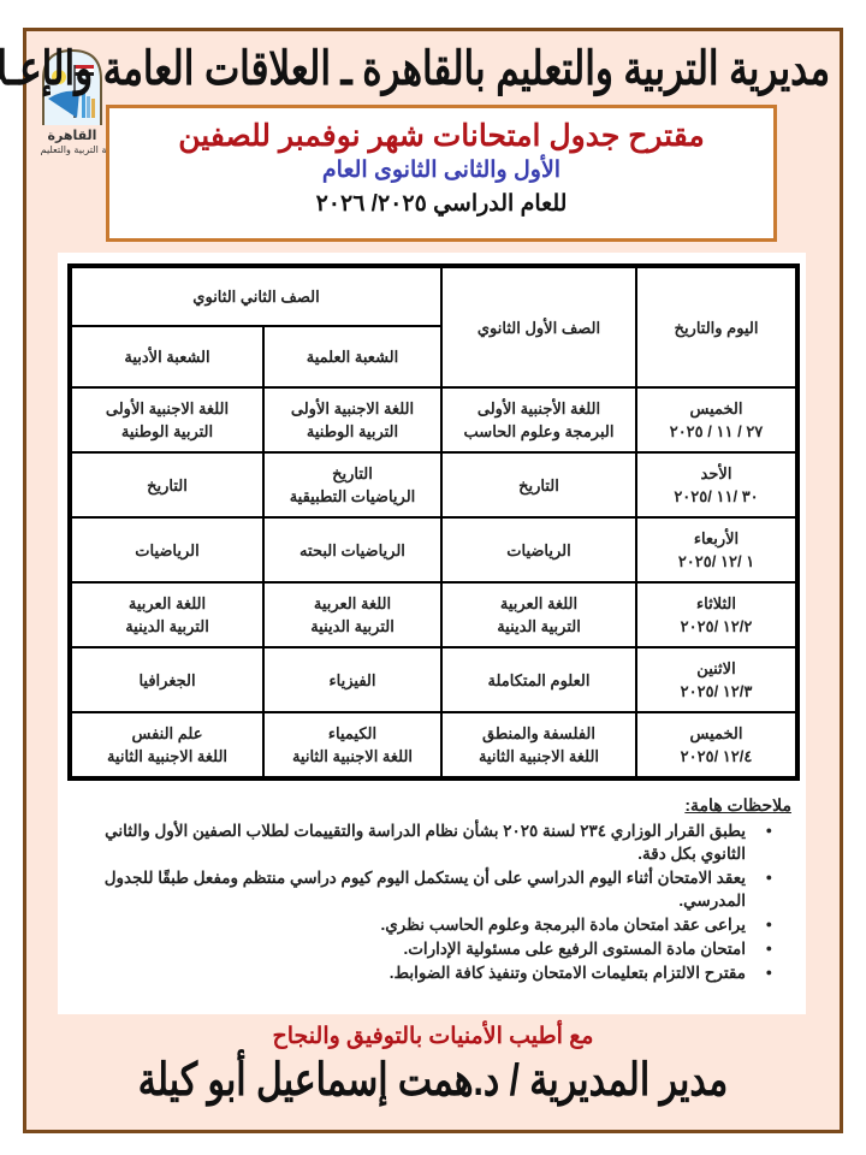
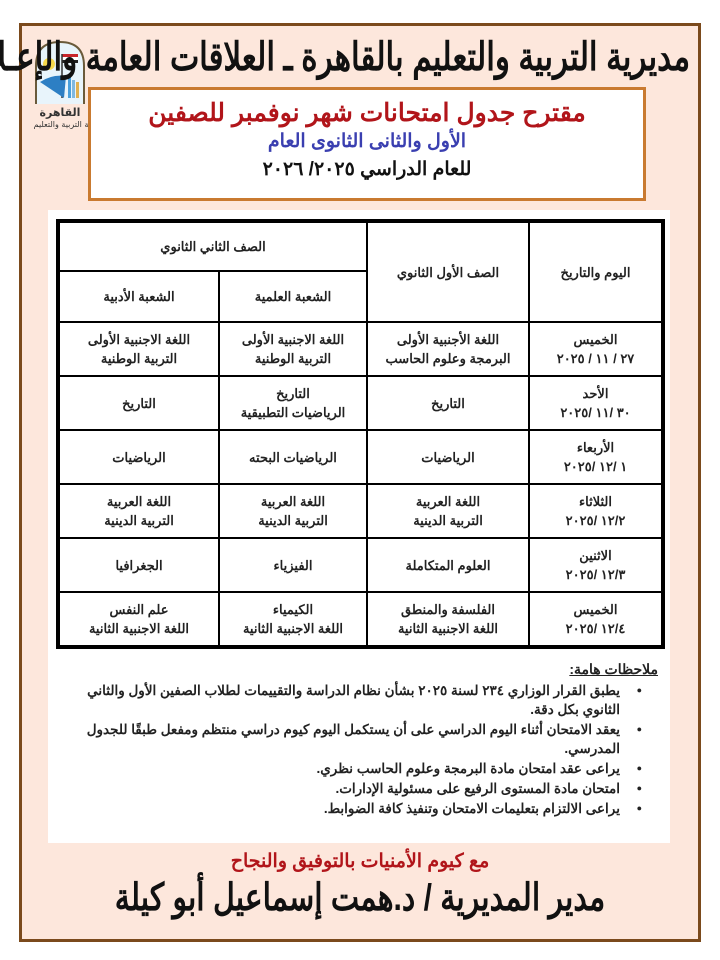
  القاهرة
  ة التربية والتعليم
  مديرية التربية والتعليم بالقاهرة ـ العلاقات العامة والإعـل
  مقترح جدول امتحانات شهر نوفمبر للصفين
  الأول والثانى الثانوى العام
  للعام الدراسي ٢٠٢٥/ ٢٠٢٦
  اليوم والتاريخ	الصف الأول الثانوي	الصف الثاني الثانوي
  الشعبة العلمية	الشعبة الأدبية
  الخميس ٢٧ / ١١ / ٢٠٢٥	اللغة الأجنبية الأولى البرمجة وعلوم الحاسب	اللغة الاجنبية الأولى التربية الوطنية	اللغة الاجنبية الأولى التربية الوطنية
  الأحد ٣٠ /١١ /٢٠٢٥	التاريخ	التاريخ الرياضيات التطبيقية	التاريخ
  الأربعاء ١ /١٢ /٢٠٢٥	الرياضيات	الرياضيات البحته	الرياضيات
  الثلاثاء ١٢/٢ /٢٠٢٥	اللغة العربية التربية الدينية	اللغة العربية التربية الدينية	اللغة العربية التربية الدينية
  الاثنين ١٢/٣ /٢٠٢٥	العلوم المتكاملة	الفيزياء	الجغرافيا
  الخميس ١٢/٤ /٢٠٢٥	الفلسفة والمنطق اللغة الاجنبية الثانية	الكيمياء اللغة الاجنبية الثانية	علم النفس اللغة الاجنبية الثانية
  ملاحظات هامة:
  يطبق القرار الوزاري ٢٣٤ لسنة ٢٠٢٥ بشأن نظام الدراسة والتقييمات لطلاب الصفين الأول والثاني الثانوي بكل دقة.
  يعقد الامتحان أثناء اليوم الدراسي على أن يستكمل اليوم كيوم دراسي منتظم ومفعل طبقًا للجدول المدرسي.
  يراعى عقد امتحان مادة البرمجة وعلوم الحاسب نظري.
  امتحان مادة المستوى الرفيع على مسئولية الإدارات.
- مقترح الالتزام بتعليمات الامتحان وتنفيذ كافة الضوابط.
+ يراعى الالتزام بتعليمات الامتحان وتنفيذ كافة الضوابط.
- مع أطيب الأمنيات بالتوفيق والنجاح
+ مع كيوم الأمنيات بالتوفيق والنجاح
  مدير المديرية / د.همت إسماعيل أبو كيلة
